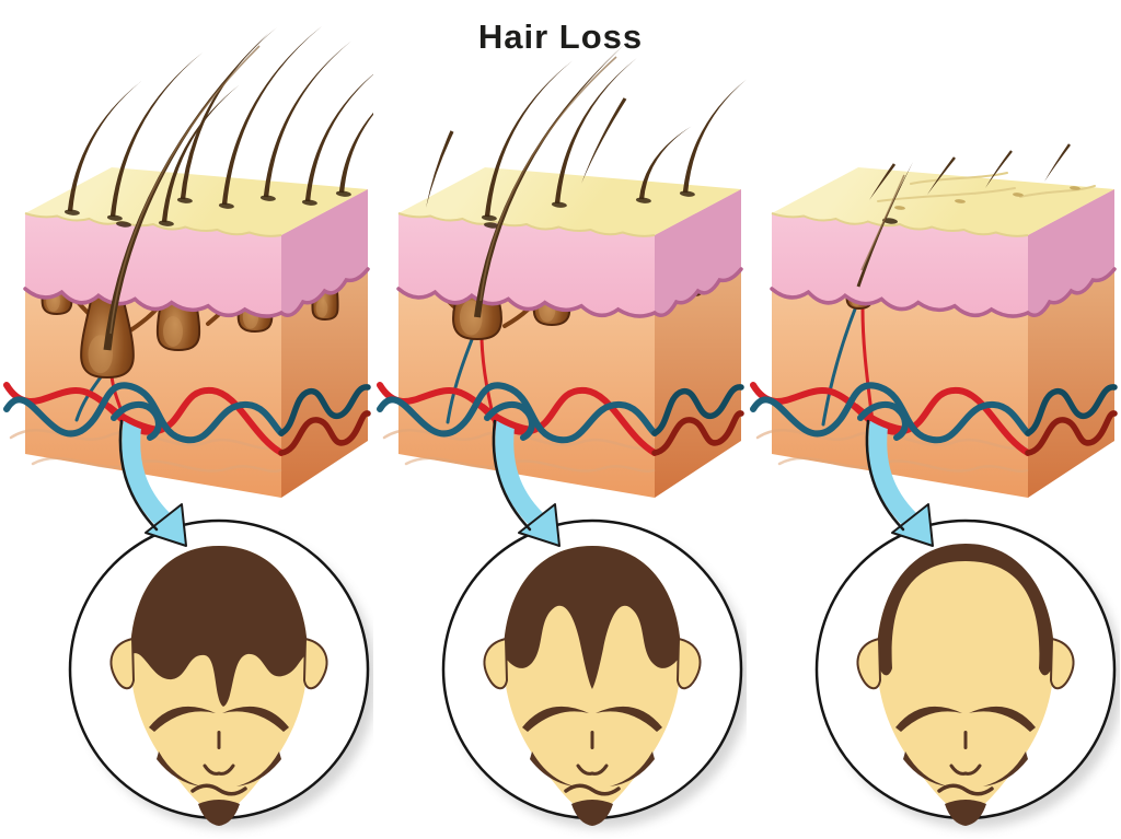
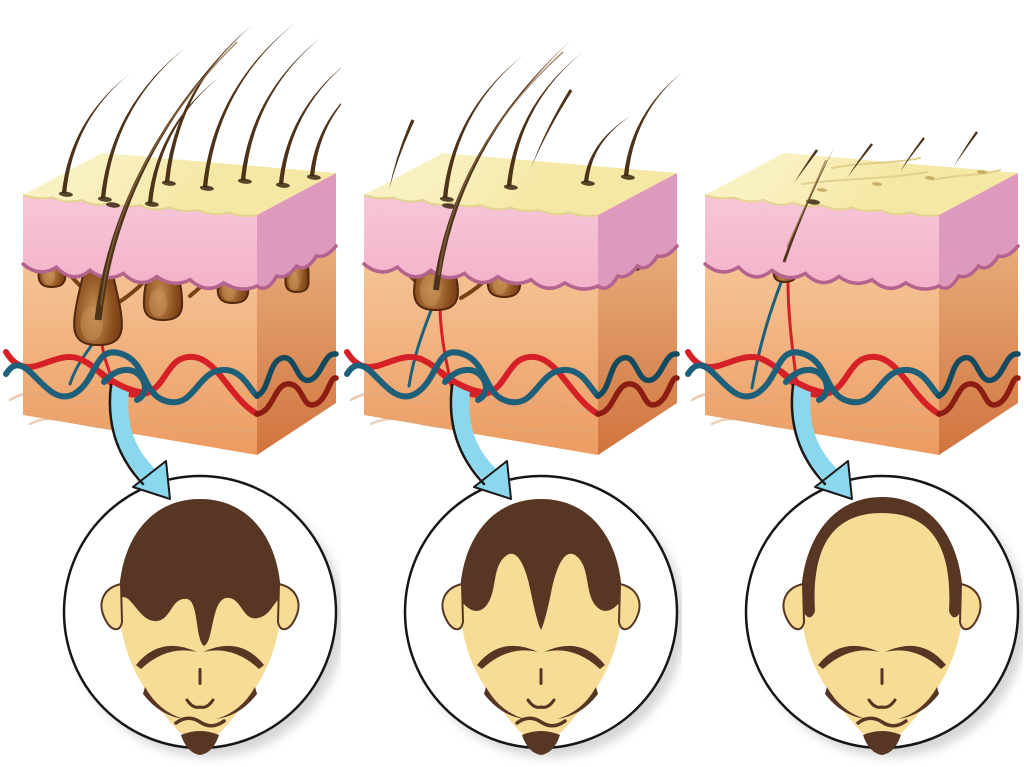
- Hair Loss
